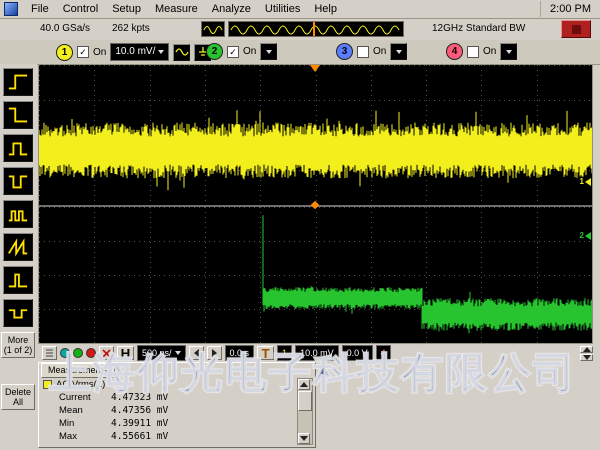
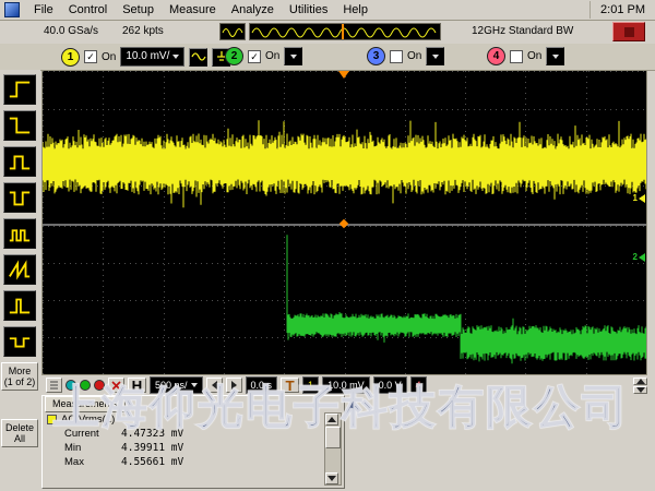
  File
  Control
  Setup
  Measure
  Analyze
  Utilities
  Help
- 2:00 PM
+ 2:01 PM
  40.0 GSa/s
  262 kpts
  12GHz Standard BW
  1
  ✓
  On
  10.0 mV/
  2
  ✓
  On
  3
  On
  4
  On
  More
  (1 of 2)
  Delete
  All
  1
  2
  H
  500 ns/
  0.0 s
  T
  1
  10.0 mV
  0.0 V
  4
  Measurements
  AC Vrms(1)
  Current
  4.47323 mV
- Mean
- 4.47356 mV
  Min
  4.39911 mV
  Max
  4.55661 mV
  上海仰光电子科技有限公司
